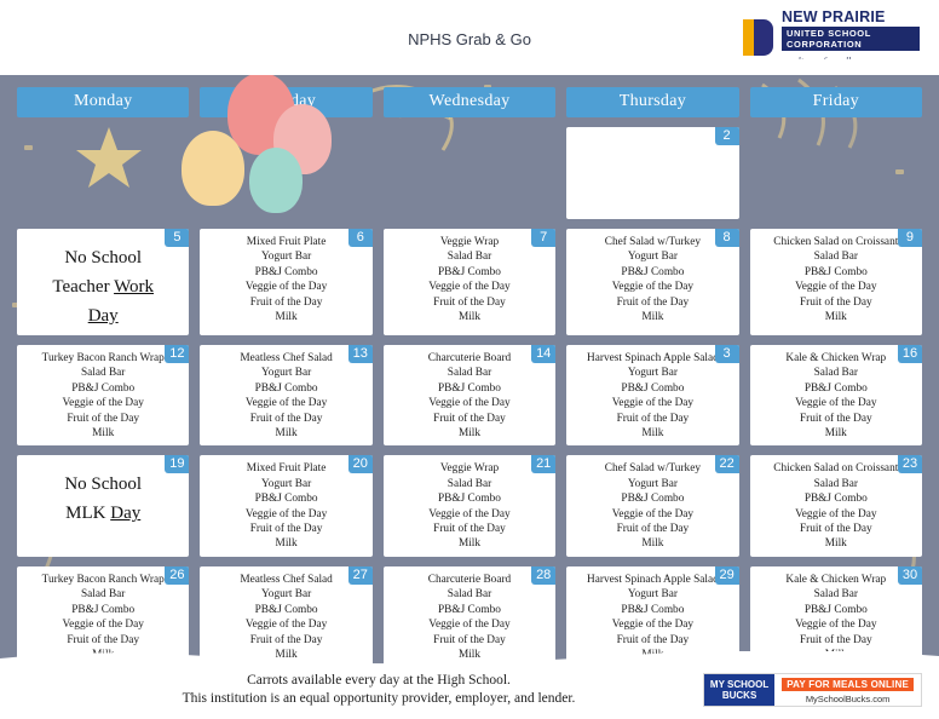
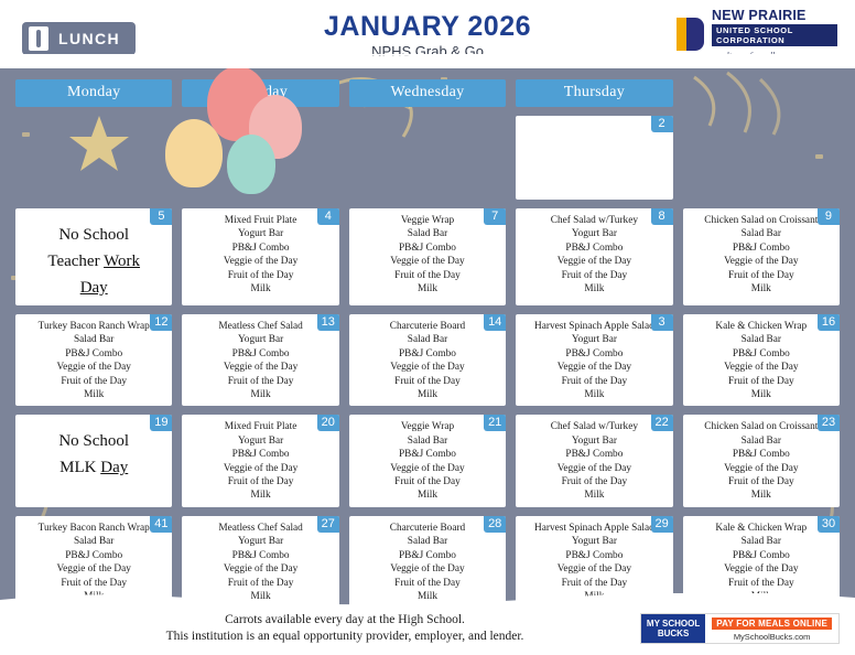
+ LUNCH
+ JANUARY 2026
  NPHS Grab & Go
  NEW PRAIRIE
  UNITED SCHOOL CORPORATION
  Monday
  Wednesday
  Thursday
- Friday
  2
  5
  No School
  Teacher Work
  Day
- 6
+ 4
  Mixed Fruit Plate
  Yogurt Bar
  PB&J Combo
  Veggie of the Day
  Fruit of the Day
  Milk
  7
  Veggie Wrap
  Salad Bar
  PB&J Combo
  Veggie of the Day
  Fruit of the Day
  Milk
  8
  Chef Salad w/Turkey
  Yogurt Bar
  PB&J Combo
  Veggie of the Day
  Fruit of the Day
  Milk
  9
  Chicken Salad on Croissan
  Salad Bar
  PB&J Combo
  Veggie of the Day
  Fruit of the Day
  Milk
  12
  Turkey Bacon Ranch Wrap
  Salad Bar
  PB&J Combo
  Veggie of the Day
  Fruit of the Day
  Milk
  13
  Meatless Chef Salad
  Yogurt Bar
  PB&J Combo
  Veggie of the Day
  Fruit of the Day
  Milk
  14
  Charcuterie Board
  Salad Bar
  PB&J Combo
  Veggie of the Day
  Fruit of the Day
  Milk
  3
  Harvest Spinach Apple Sala
  Yogurt Bar
  PB&J Combo
  Veggie of the Day
  Fruit of the Day
  Milk
  16
  Kale & Chicken Wrap
  Salad Bar
  PB&J Combo
  Veggie of the Day
  Fruit of the Day
  Milk
  19
  No School
  MLK Day
  20
  Mixed Fruit Plate
  Yogurt Bar
  PB&J Combo
  Veggie of the Day
  Fruit of the Day
  Milk
  21
  Veggie Wrap
  Salad Bar
  PB&J Combo
  Veggie of the Day
  Fruit of the Day
  Milk
  22
  Chef Salad w/Turkey
  Yogurt Bar
  PB&J Combo
  Veggie of the Day
  Fruit of the Day
  Milk
  23
  Chicken Salad on Croissan
  Salad Bar
  PB&J Combo
  Veggie of the Day
  Fruit of the Day
  Milk
- 26
+ 41
  Turkey Bacon Ranch Wrap
  Salad Bar
  PB&J Combo
  Veggie of the Day
  Fruit of the Day
  27
  Meatless Chef Salad
  Yogurt Bar
  PB&J Combo
  Veggie of the Day
  Fruit of the Day
  Milk
  28
  Charcuterie Board
  Salad Bar
  PB&J Combo
  Veggie of the Day
  Fruit of the Day
  Milk
  29
  Harvest Spinach Apple Sala
  Yogurt Bar
  PB&J Combo
  Veggie of the Day
  Fruit of the Day
  30
  Kale & Chicken Wrap
  Salad Bar
  PB&J Combo
  Veggie of the Day
  Fruit of the Day
  Carrots available every day at the High School.
  This institution is an equal opportunity provider, employer, and lender.
  MY SCHOOL
  BUCKS
  PAY FOR MEALS ONLINE
  MySchoolBucks.com
